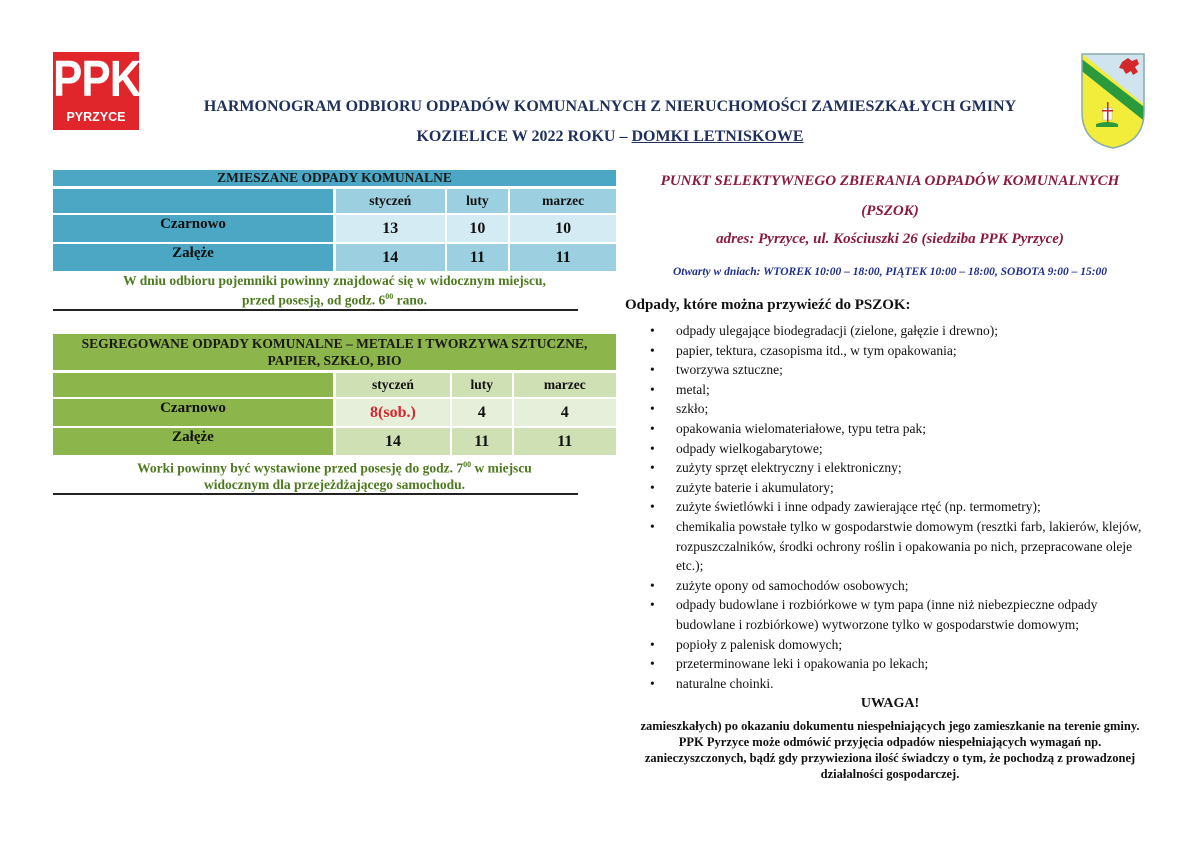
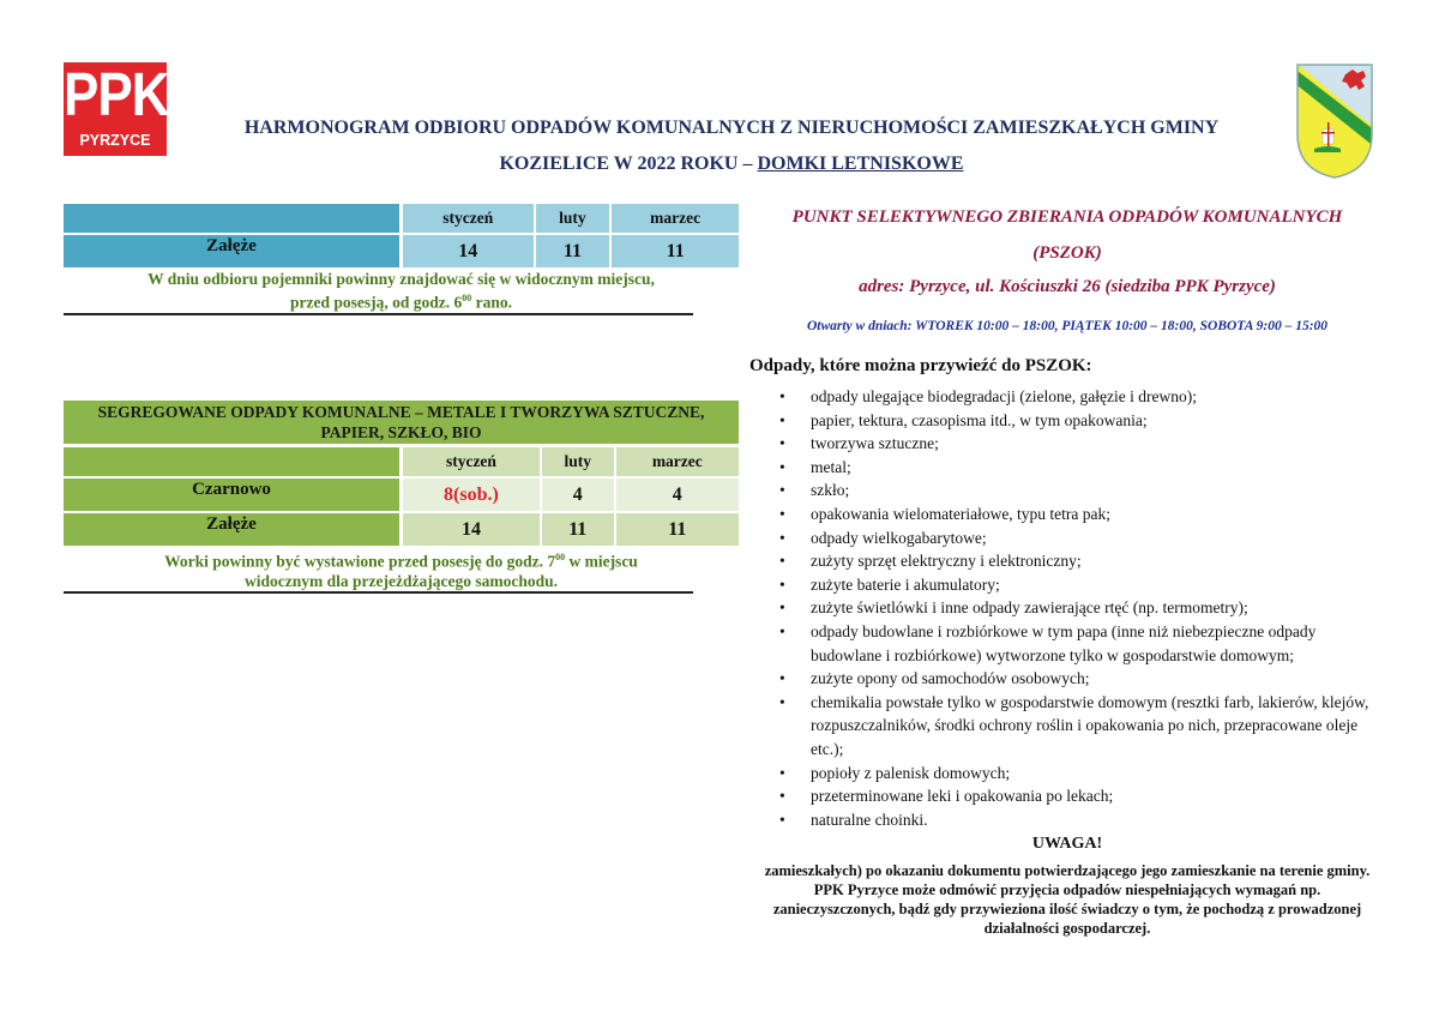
  PPK
  PYRZYCE
  HARMONOGRAM ODBIORU ODPADÓW KOMUNALNYCH Z NIERUCHOMOŚCI ZAMIESZKAŁYCH GMINY
  KOZIELICE W 2022 ROKU – DOMKI LETNISKOWE
- ZMIESZANE ODPADY KOMUNALNE
  	styczeń	luty	marzec
- Czarnowo	13	10	10
  Załęże	14	11	11
  W dniu odbioru pojemniki powinny znajdować się w widocznym miejscu,
  przed posesją, od godz. 600 rano.
  SEGREGOWANE ODPADY KOMUNALNE – METALE I TWORZYWA SZTUCZNE,
  PAPIER, SZKŁO, BIO
  	styczeń	luty	marzec
  Czarnowo	8(sob.)	4	4
  Załęże	14	11	11
  Worki powinny być wystawione przed posesję do godz. 700 w miejscu
  widocznym dla przejeżdżającego samochodu.
  PUNKT SELEKTYWNEGO ZBIERANIA ODPADÓW KOMUNALNYCH
  (PSZOK)
  adres: Pyrzyce, ul. Kościuszki 26 (siedziba PPK Pyrzyce)
  Otwarty w dniach: WTOREK 10:00 – 18:00, PIĄTEK 10:00 – 18:00, SOBOTA 9:00 – 15:00
  Odpady, które można przywieźć do PSZOK:
  •
  odpady ulegające biodegradacji (zielone, gałęzie i drewno);
  •
  papier, tektura, czasopisma itd., w tym opakowania;
  •
  tworzywa sztuczne;
  •
  metal;
  •
  szkło;
  •
  opakowania wielomateriałowe, typu tetra pak;
  •
  odpady wielkogabarytowe;
  •
  zużyty sprzęt elektryczny i elektroniczny;
  •
  zużyte baterie i akumulatory;
  •
  zużyte świetlówki i inne odpady zawierające rtęć (np. termometry);
  •
- chemikalia powstałe tylko w gospodarstwie domowym (resztki farb, lakierów, klejów, rozpuszczalników, środki ochrony roślin i opakowania po nich, przepracowane oleje etc.);
+ odpady budowlane i rozbiórkowe w tym papa (inne niż niebezpieczne odpady budowlane i rozbiórkowe) wytworzone tylko w gospodarstwie domowym;
  •
  zużyte opony od samochodów osobowych;
  •
- odpady budowlane i rozbiórkowe w tym papa (inne niż niebezpieczne odpady budowlane i rozbiórkowe) wytworzone tylko w gospodarstwie domowym;
+ chemikalia powstałe tylko w gospodarstwie domowym (resztki farb, lakierów, klejów, rozpuszczalników, środki ochrony roślin i opakowania po nich, przepracowane oleje etc.);
  •
  popioły z palenisk domowych;
  •
  przeterminowane leki i opakowania po lekach;
  •
  naturalne choinki.
  UWAGA!
- zamieszkałych) po okazaniu dokumentu niespełniających jego zamieszkanie na terenie gminy.
+ zamieszkałych) po okazaniu dokumentu potwierdzającego jego zamieszkanie na terenie gminy.
  PPK Pyrzyce może odmówić przyjęcia odpadów niespełniających wymagań np.
  zanieczyszczonych, bądź gdy przywieziona ilość świadczy o tym, że pochodzą z prowadzonej
  działalności gospodarczej.
